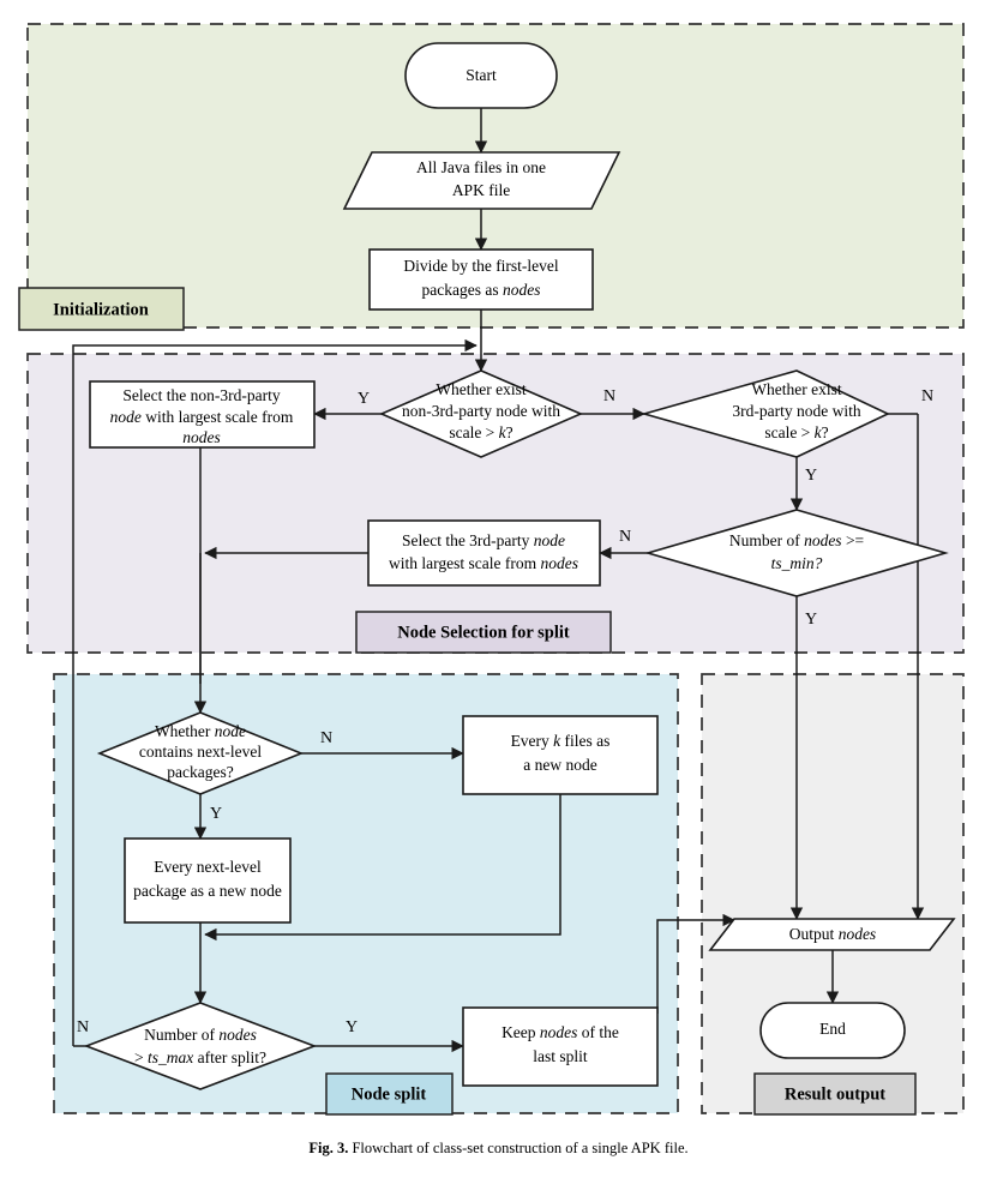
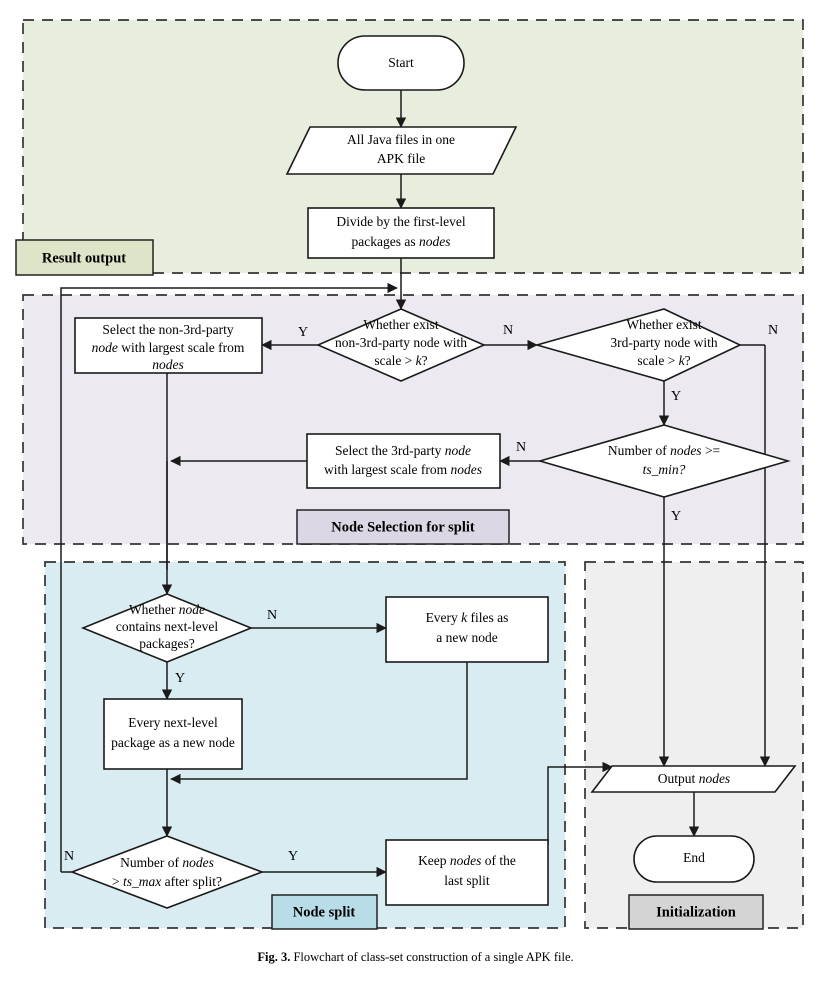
  Start
  All Java files in one
  APK file
  Divide by the first-level
  packages as nodes
  Whether exist
  non-3rd-party node with
  scale > k?
  Whether exist
  3rd-party node with
  scale > k?
  Select the non-3rd-party
  node with largest scale from
  nodes
  Number of nodes >=
  ts_min?
  Select the 3rd-party node
  with largest scale from nodes
  Whether node
  contains next-level
  packages?
  Every k files as
  a new node
  Every next-level
  package as a new node
  Number of nodes
  > ts_max after split?
  Keep nodes of the
  last split
  Output nodes
  End
  Y
  N
  N
  Y
  N
  Y
  N
  Y
  Y
  N
- Initialization
+ Result output
  Node Selection for split
  Node split
- Result output
+ Initialization
  Fig. 3. Flowchart of class-set construction of a single APK file.
